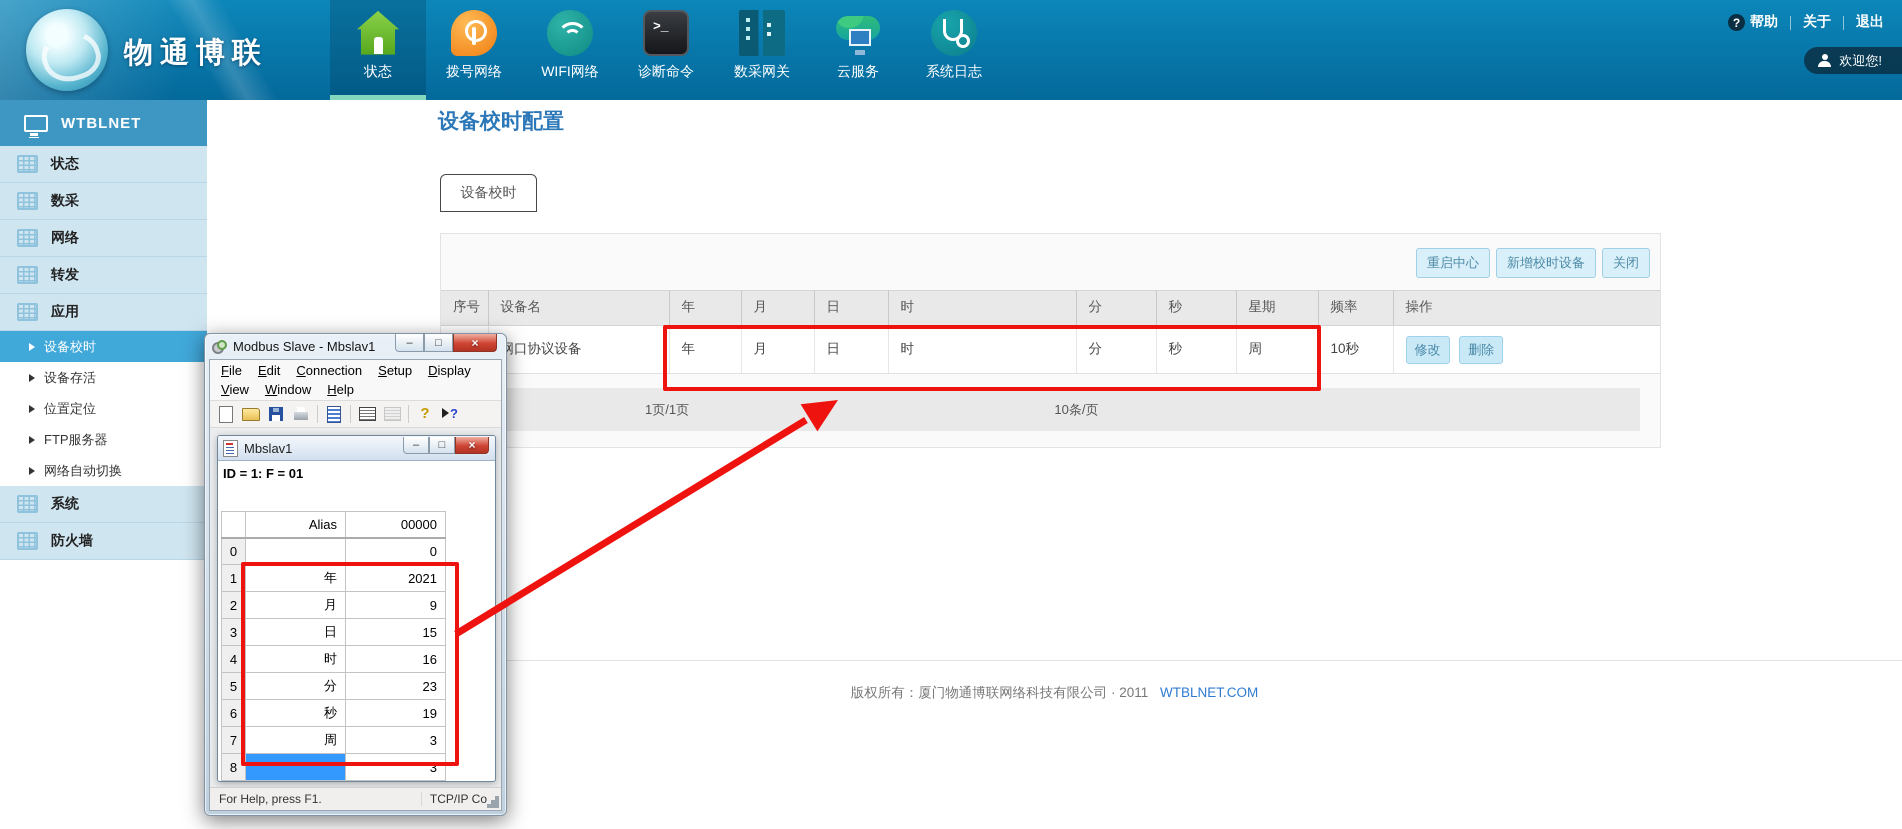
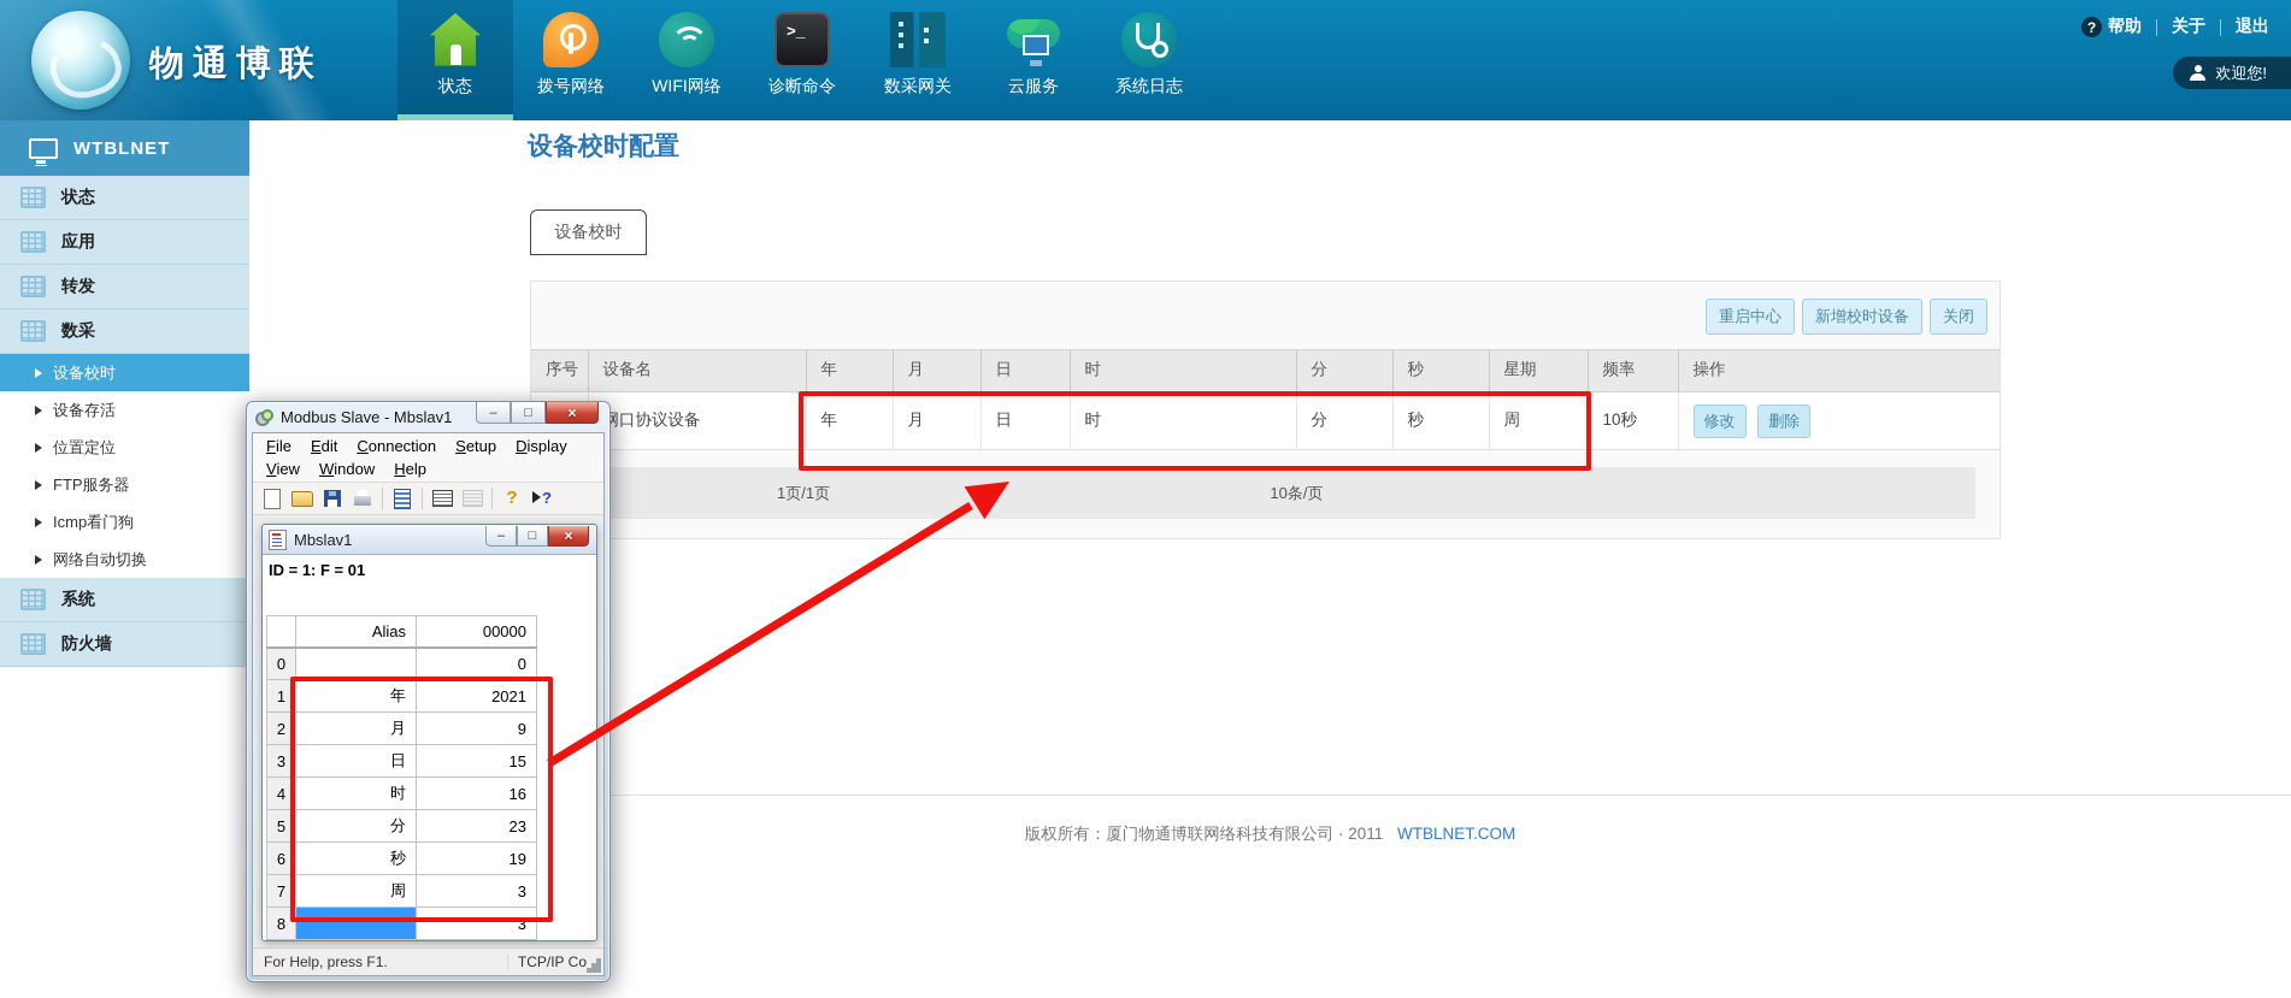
  物通博联
  状态
  拨号网络
  WIFI网络
  诊断命令
  数采网关
  云服务
  系统日志
  ?
  帮助
  关于
  退出
  欢迎您!
  WTBLNET
  状态
- 数采
+ 应用
- 网络
  转发
- 应用
+ 数采
  设备校时
  设备存活
  位置定位
  FTP服务器
+ Icmp看门狗
  网络自动切换
  系统
  防火墙
  设备校时配置
  设备校时
  重启中心
  新增校时设备
  关闭
  	序号	设备名	年	月	日	时	分	秒	星期	频率	操作
  	网口协议设备	年	月	日	时	分	秒	周	10秒	修改 删除
  1页/1页
  10条/页
  版权所有：厦门物通博联网络科技有限公司 · 2011 WTBLNET.COM
  Modbus Slave - Mbslav1
  –
  □
  ×
  File
  Edit
  Connection
  Setup
  Display
  View
  Window
  Help
  Mbslav1
  –
  □
  ×
  ID = 1: F = 01
  	Alias	00000
  0		0
  1	年	2021
  2	月	9
  3	日	15
  4	时	16
  5	分	23
  6	秒	19
  7	周	3
  8		3
  For Help, press F1.
  TCP/IP Co
